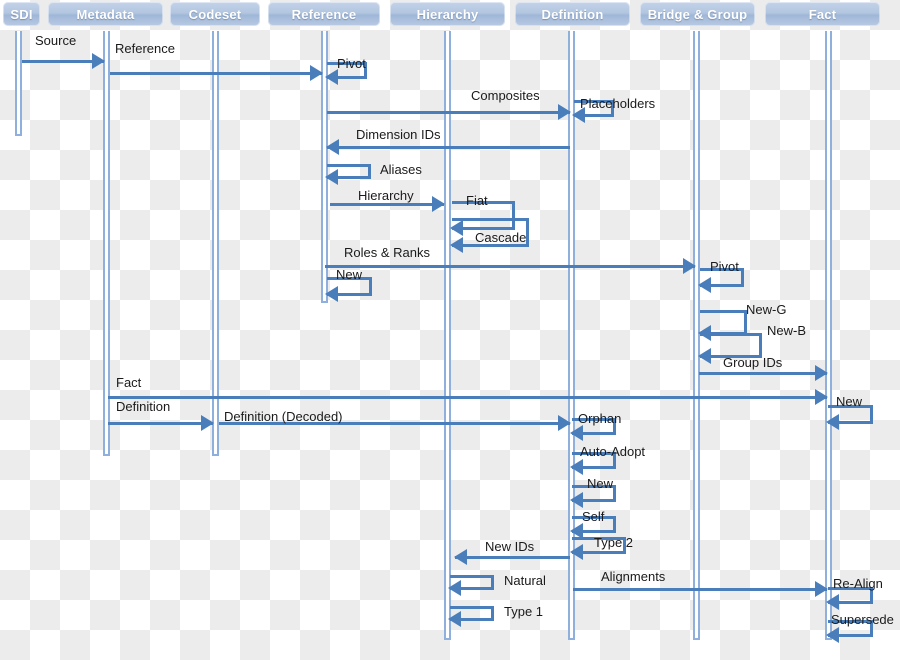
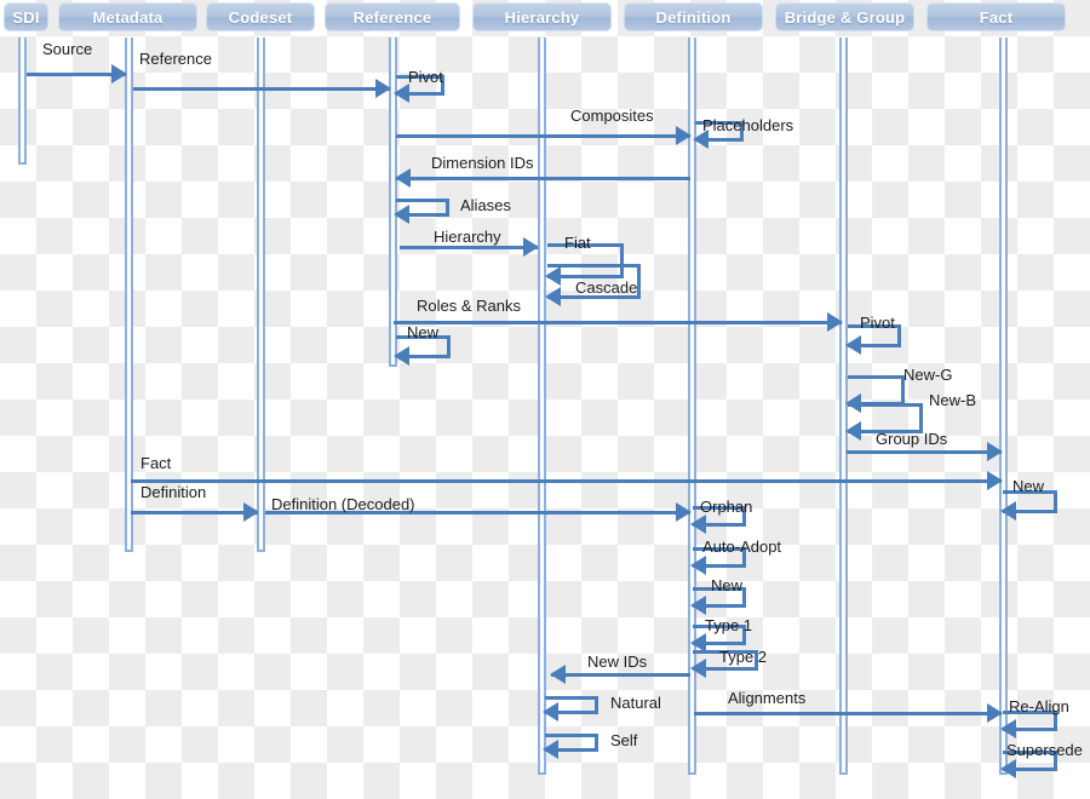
  SDI
  Metadata
  Codeset
  Reference
  Hierarchy
  Definition
  Bridge & Group
  Fact
  Source
  Reference
  Composites
  Dimension IDs
  Hierarchy
  Roles & Ranks
  Group IDs
  Fact
  Definition
  Definition (Decoded)
  New IDs
  Alignments
  Pivot
  Placeholders
  Aliases
  Fiat
  Cascade
  New
  Pivot
  New-G
  New-B
  New
  Orphan
  Auto-Adopt
  New
- Self
+ Type 1
  Type 2
  Natural
- Type 1
+ Self
  Re-Align
  Supersede
